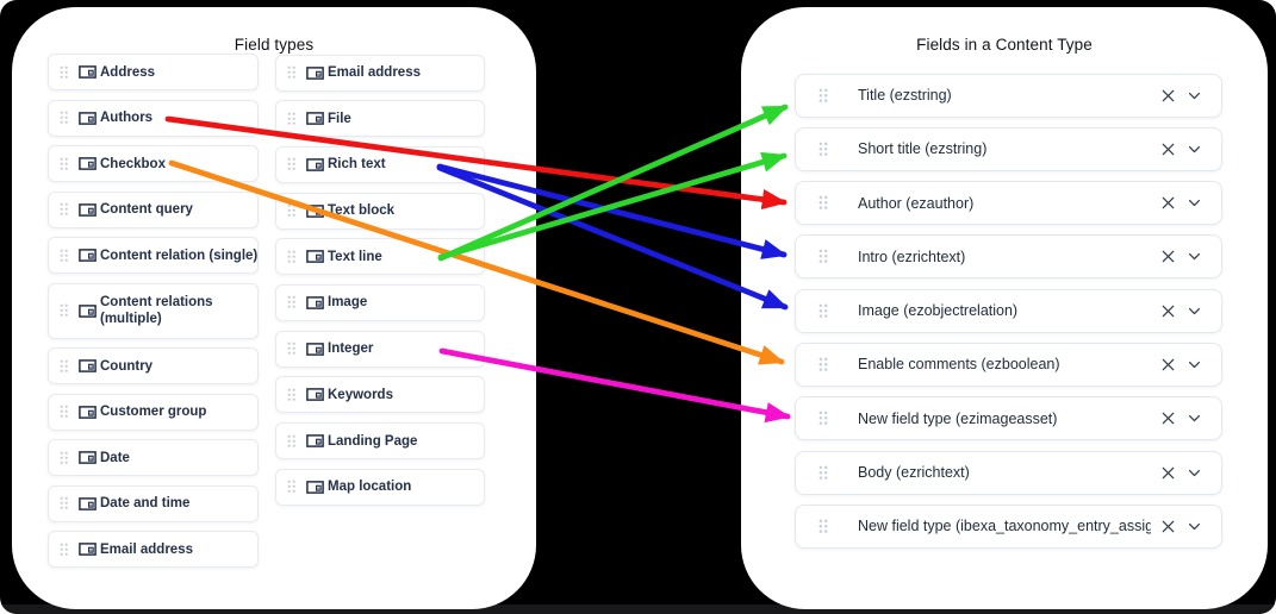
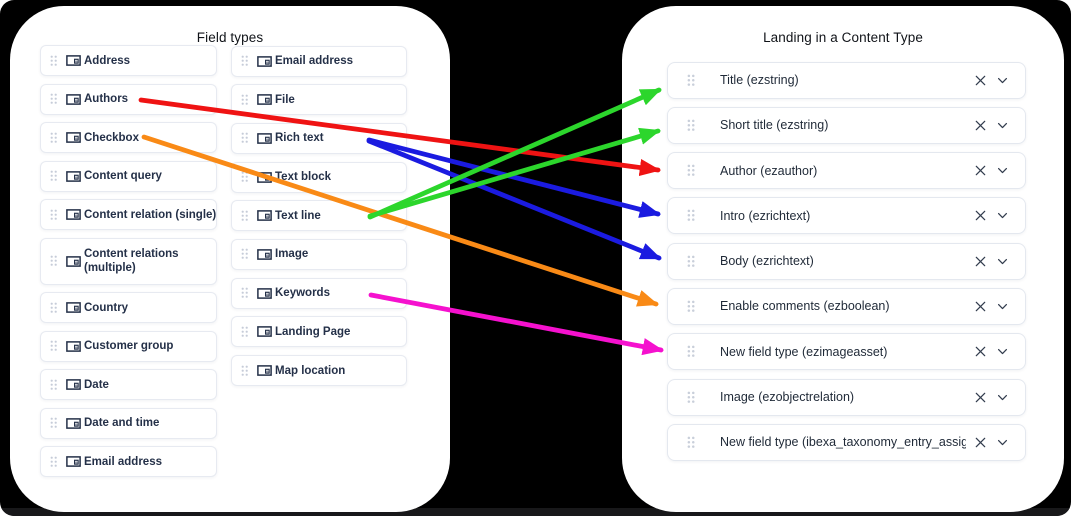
  Field types
  Address
  Authors
  Checkbox
  Content query
  Content relation (single)
  Content relations (multiple)
  Country
  Customer group
  Date
  Date and time
  Email address
  Email address
  File
  Rich text
  Text block
  Text line
  Image
- Integer
  Keywords
  Landing Page
  Map location
- Fields in a Content Type
+ Landing in a Content Type
  Title (ezstring)
  Short title (ezstring)
  Author (ezauthor)
  Intro (ezrichtext)
- Image (ezobjectrelation)
+ Body (ezrichtext)
  Enable comments (ezboolean)
  New field type (ezimageasset)
- Body (ezrichtext)
+ Image (ezobjectrelation)
  New field type (ibexa_taxonomy_entry_assig
